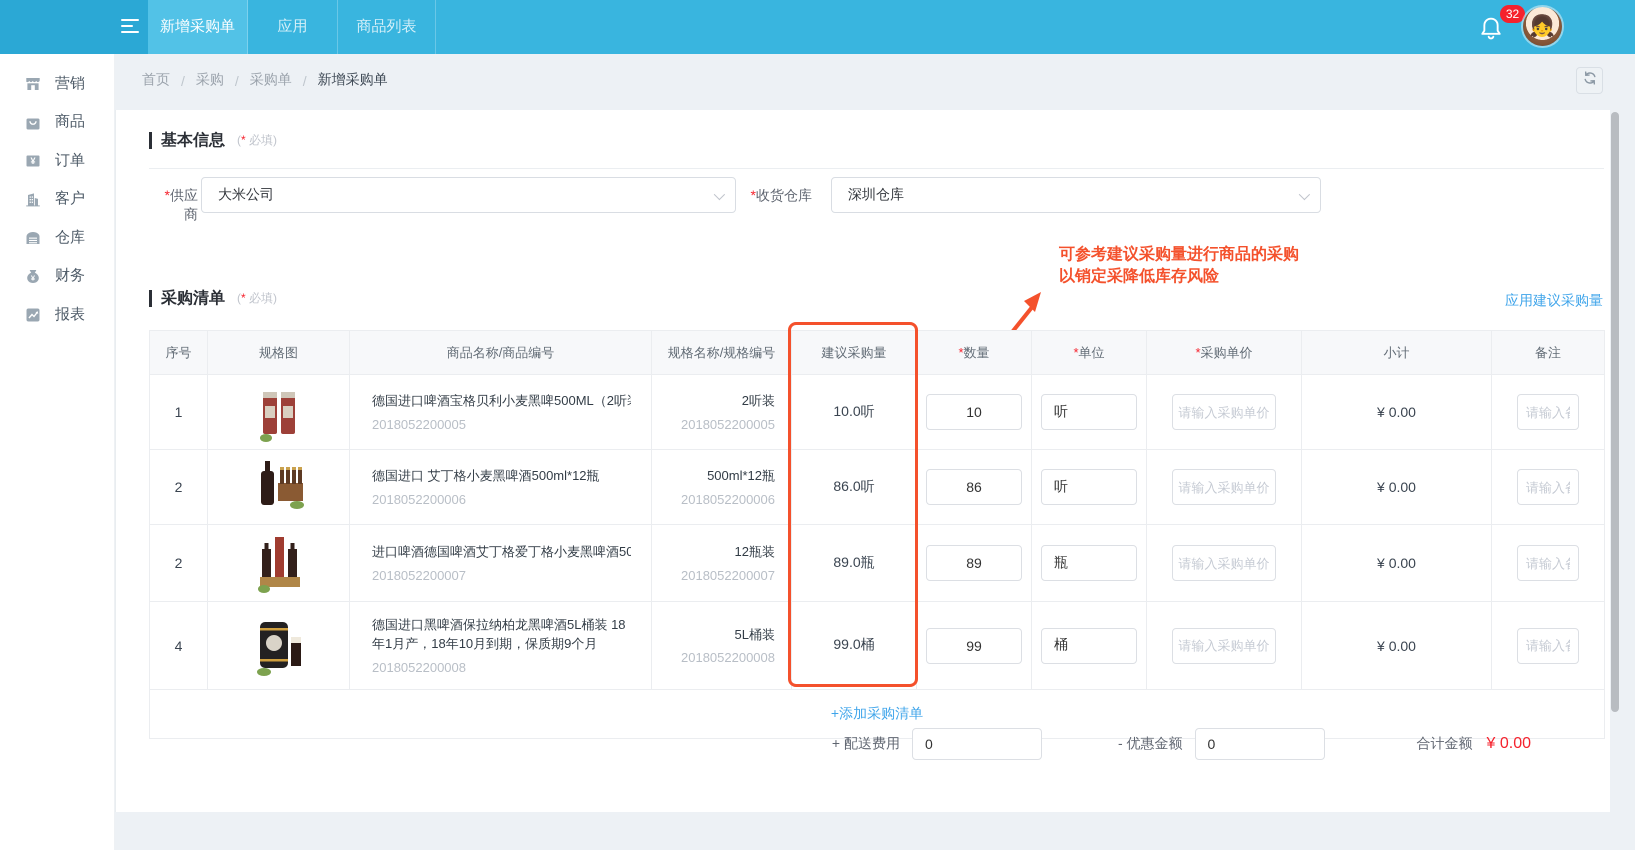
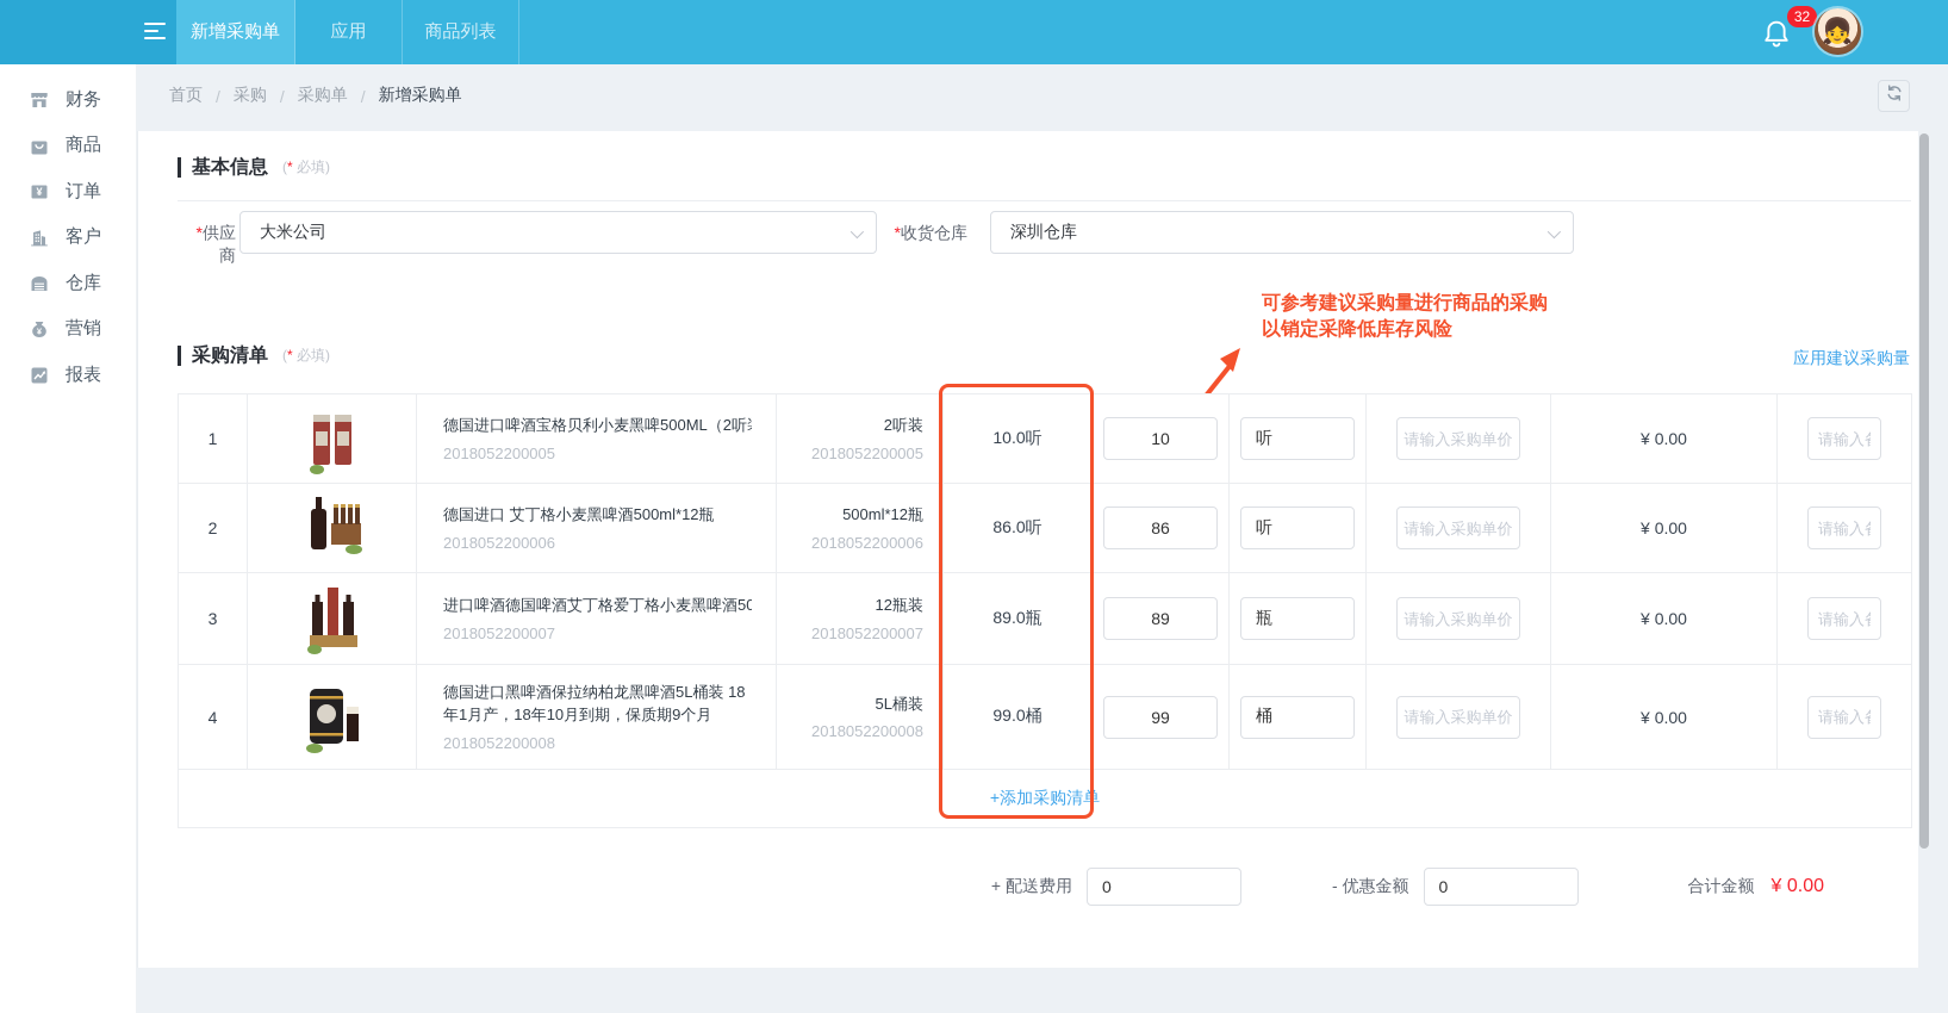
  新增采购单
  应用
  商品列表
  32
  👧
- 营销
+ 财务
  商品
  ¥
  订单
  客户
  仓库
  ¥
- 财务
+ 营销
  报表
  首页
  /
  采购
  /
  采购单
  /
  新增采购单
  基本信息
  (* 必填)
  *供应商
  大米公司
  *收货仓库
  深圳仓库
  可参考建议采购量进行商品的采购
  以销定采降低库存风险
  采购清单
  (* 必填)
  应用建议采购量
- 序号	规格图	商品名称/商品编号	规格名称/规格编号	建议采购量	*数量	*单位	*采购单价	小计	备注
  1		德国进口啤酒宝格贝利小麦黑啤500ML（2听 2018052200005	2听装 2018052200005	10.0听	10	听	请输入采购单价	¥ 0.00	请输入
  2		德国进口 艾丁格小麦黑啤酒500ml*12瓶 2018052200006	500ml*12瓶 2018052200006	86.0听	86	听	请输入采购单价	¥ 0.00	请输入
- 2		进口啤酒德国啤酒艾丁格爱丁格小麦黑啤酒50 2018052200007	12瓶装 2018052200007	89.0瓶	89	瓶	请输入采购单价	¥ 0.00	请输入
+ 3		进口啤酒德国啤酒艾丁格爱丁格小麦黑啤酒50 2018052200007	12瓶装 2018052200007	89.0瓶	89	瓶	请输入采购单价	¥ 0.00	请输入
  4		德国进口黑啤酒保拉纳柏龙黑啤酒5L桶装 18年1月产，18年10月到期，保质期9个月 2018052200008	5L桶装 2018052200008	99.0桶	99	桶	请输入采购单价	¥ 0.00	请输入
  +添加采购清单
  + 配送费用
  0
  - 优惠金额
  0
  合计金额
  ¥ 0.00
